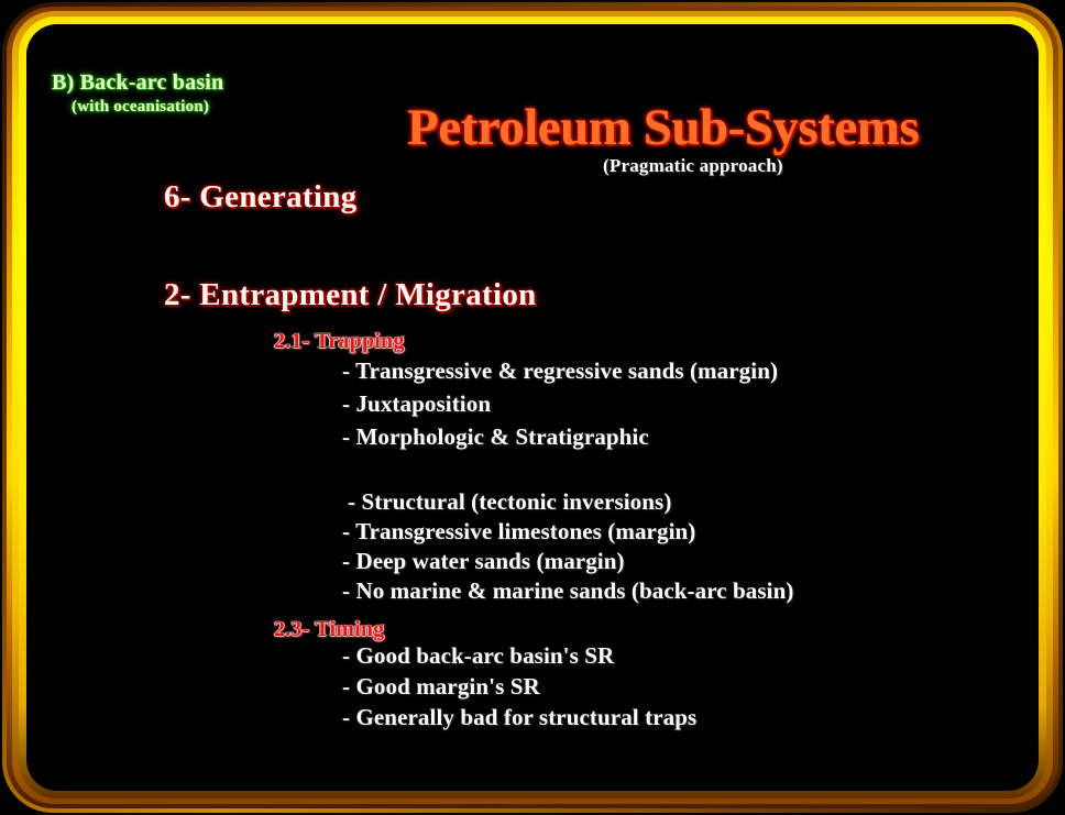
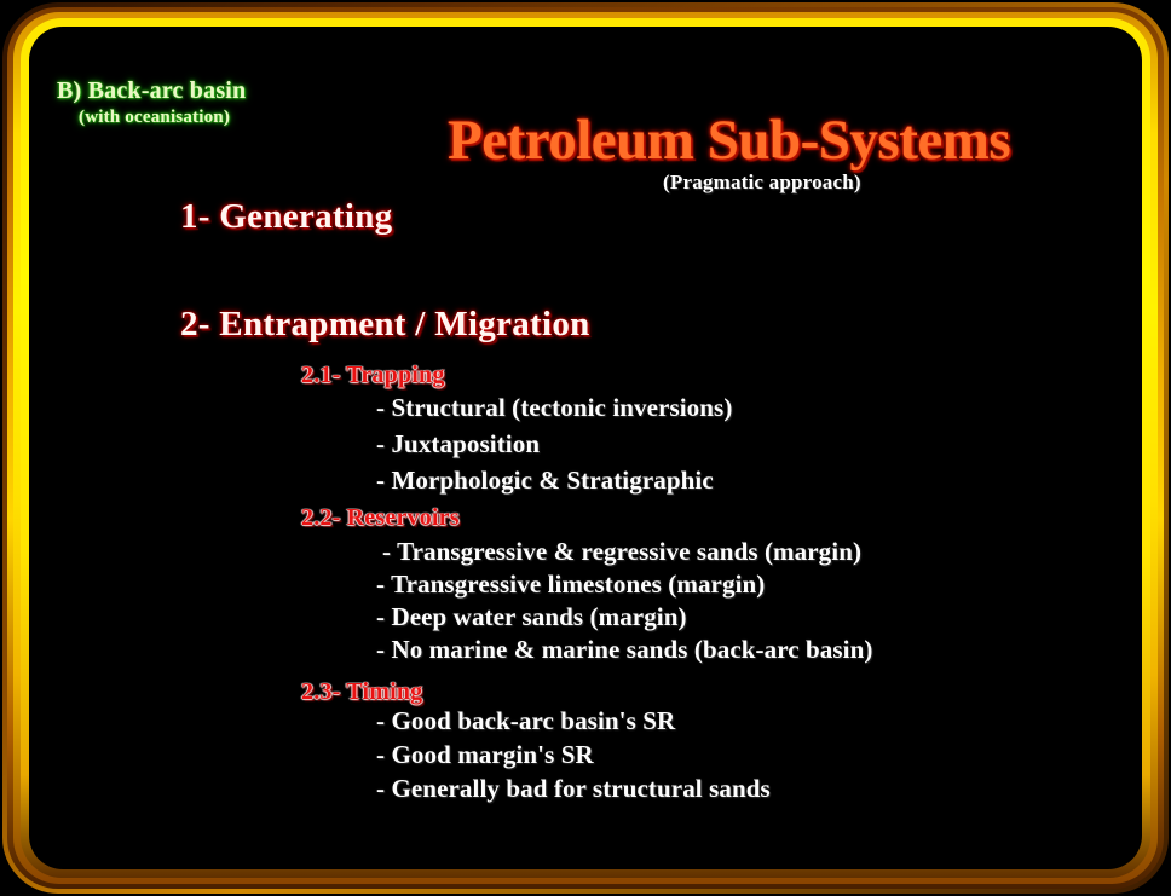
  B) Back-arc basin
  (with oceanisation)
  Petroleum Sub-Systems
  (Pragmatic approach)
- 6- Generating
+ 1- Generating
  2- Entrapment / Migration
  2.1- Trapping
- - Transgressive & regressive sands (margin)
+ - Structural (tectonic inversions)
  - Juxtaposition
  - Morphologic & Stratigraphic
+ 2.2- Reservoirs
- - Structural (tectonic inversions)
+ - Transgressive & regressive sands (margin)
  - Transgressive limestones (margin)
  - Deep water sands (margin)
  - No marine & marine sands (back-arc basin)
  2.3- Timing
  - Good back-arc basin's SR
  - Good margin's SR
- - Generally bad for structural traps
+ - Generally bad for structural sands
